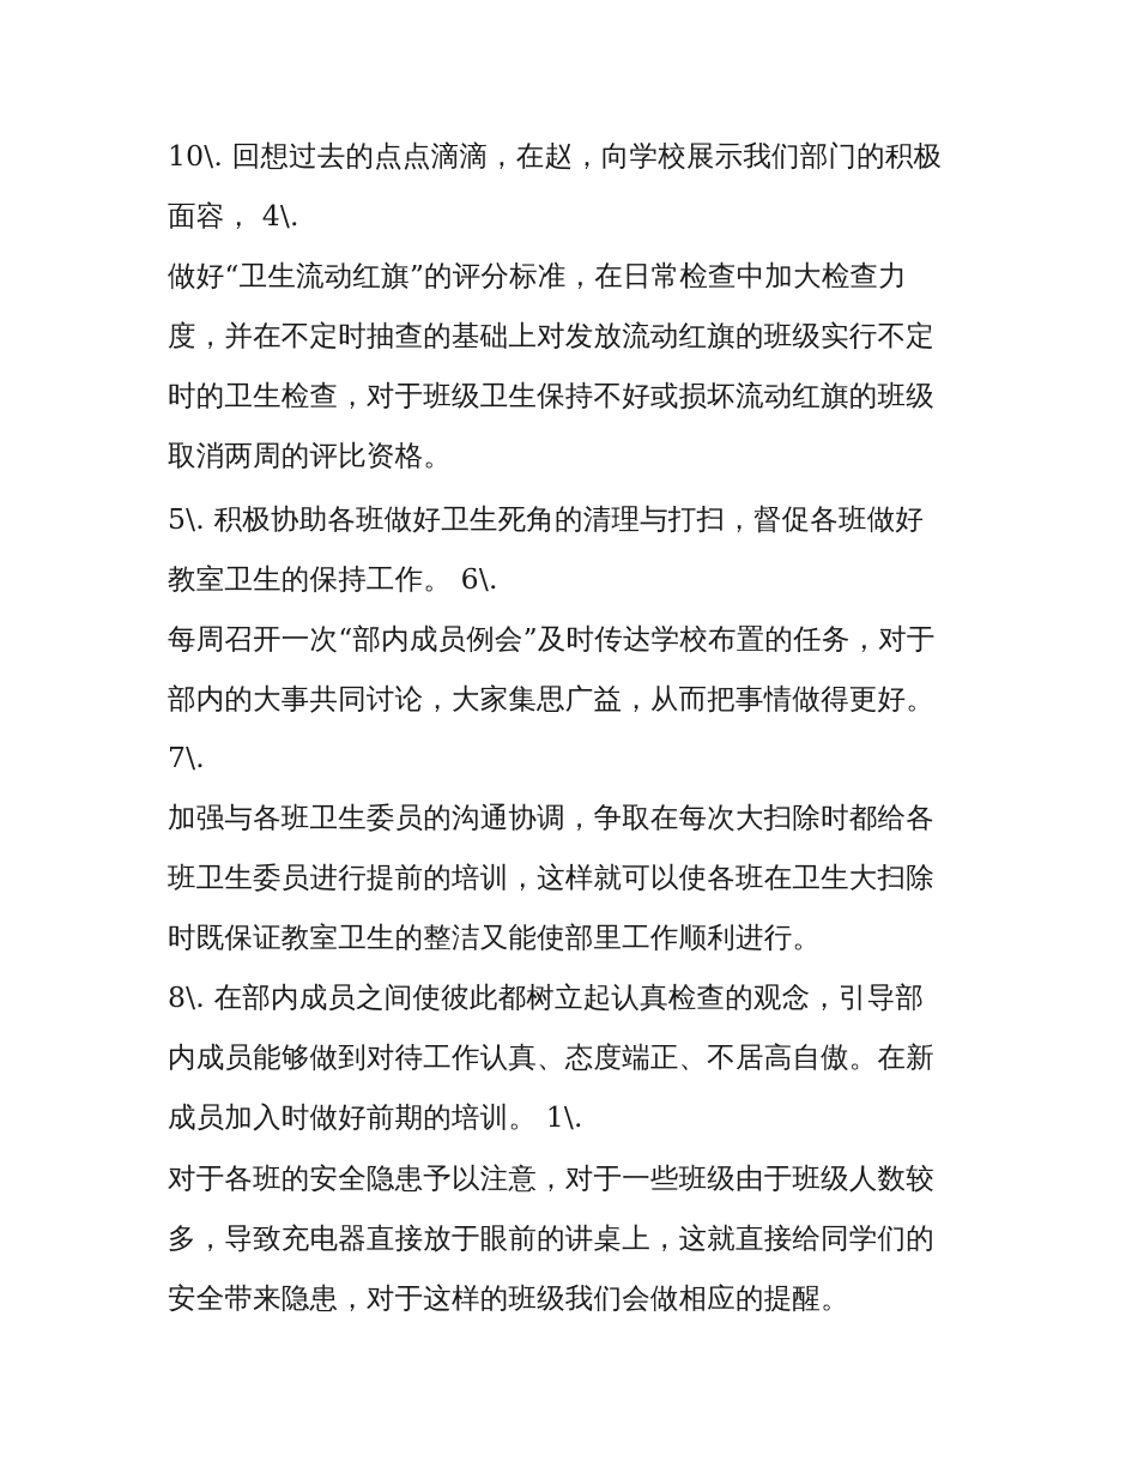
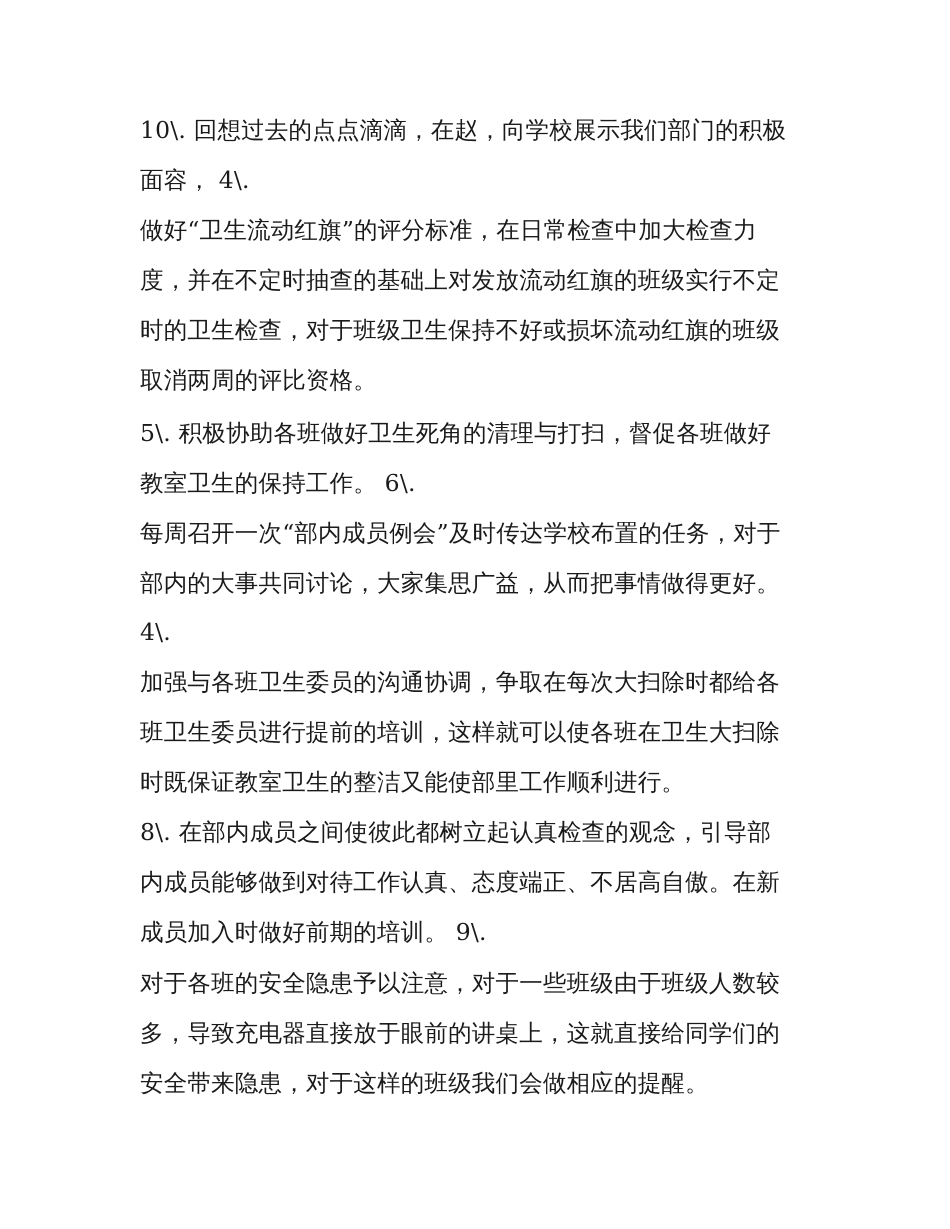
  10\. 回想过去的点点滴滴，在赵，向学校展示我们部门的积极
  面容， 4\.
  做好“卫生流动红旗”的评分标准，在日常检查中加大检查力
  度，并在不定时抽查的基础上对发放流动红旗的班级实行不定
  时的卫生检查，对于班级卫生保持不好或损坏流动红旗的班级
  取消两周的评比资格。
  5\. 积极协助各班做好卫生死角的清理与打扫，督促各班做好
  教室卫生的保持工作。 6\.
  每周召开一次“部内成员例会”及时传达学校布置的任务，对于
  部内的大事共同讨论，大家集思广益，从而把事情做得更好。
- 7\.
+ 4\.
  加强与各班卫生委员的沟通协调，争取在每次大扫除时都给各
  班卫生委员进行提前的培训，这样就可以使各班在卫生大扫除
  时既保证教室卫生的整洁又能使部里工作顺利进行。
  8\. 在部内成员之间使彼此都树立起认真检查的观念，引导部
  内成员能够做到对待工作认真、态度端正、不居高自傲。在新
- 成员加入时做好前期的培训。 1\.
+ 成员加入时做好前期的培训。 9\.
  对于各班的安全隐患予以注意，对于一些班级由于班级人数较
  多，导致充电器直接放于眼前的讲桌上，这就直接给同学们的
  安全带来隐患，对于这样的班级我们会做相应的提醒。
